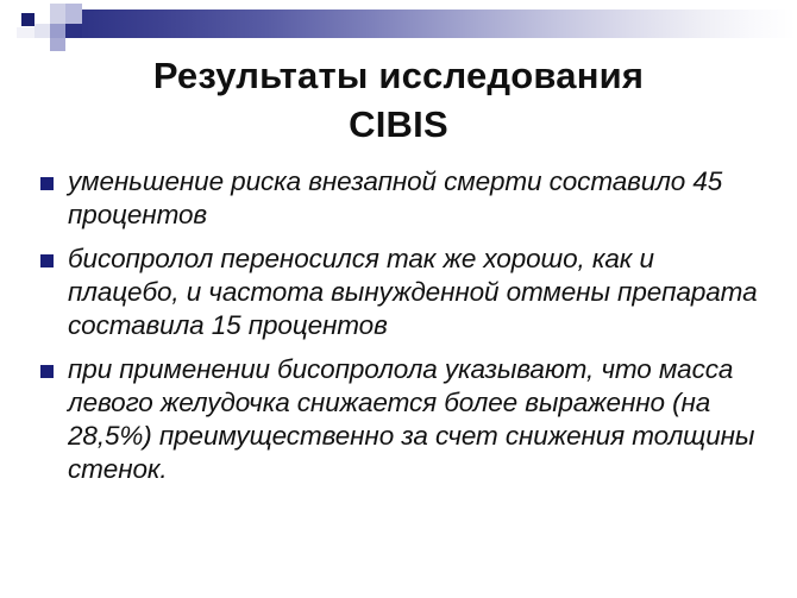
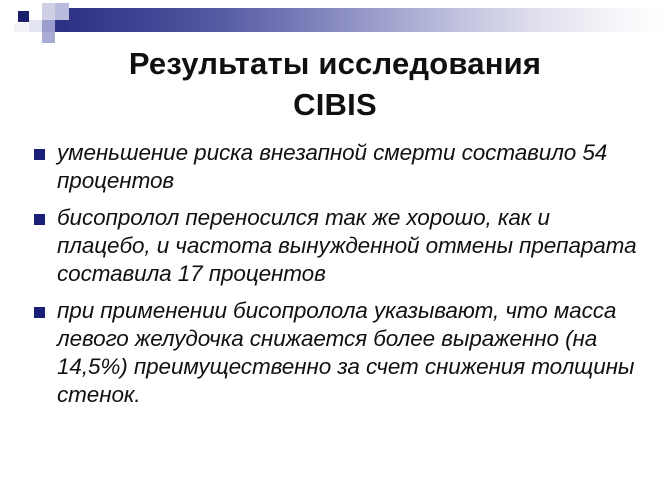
  Результаты исследования
  CIBIS
- уменьшение риска внезапной смерти составило 45 процентов
+ уменьшение риска внезапной смерти составило 54 процентов
- бисопролол переносился так же хорошо, как и плацебо, и частота вынужденной отмены препарата составила 15 процентов
+ бисопролол переносился так же хорошо, как и плацебо, и частота вынужденной отмены препарата составила 17 процентов
- при применении бисопролола указывают, что масса левого желудочка снижается более выраженно (на 28,5%) преимущественно за счет снижения толщины стенок.
+ при применении бисопролола указывают, что масса левого желудочка снижается более выраженно (на 14,5%) преимущественно за счет снижения толщины стенок.
